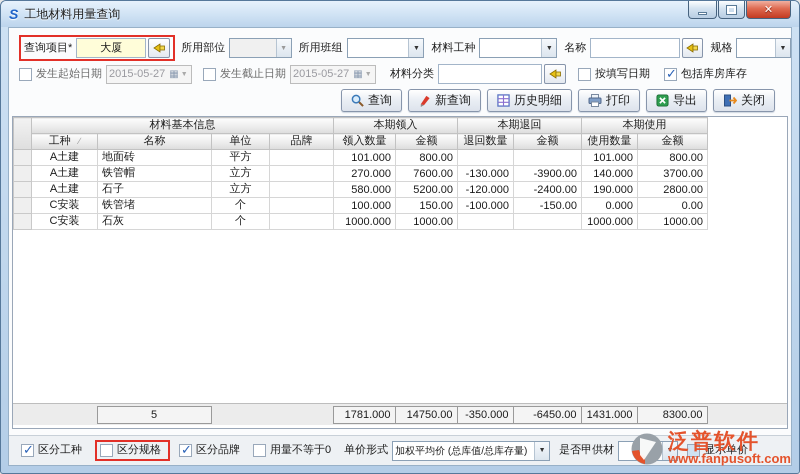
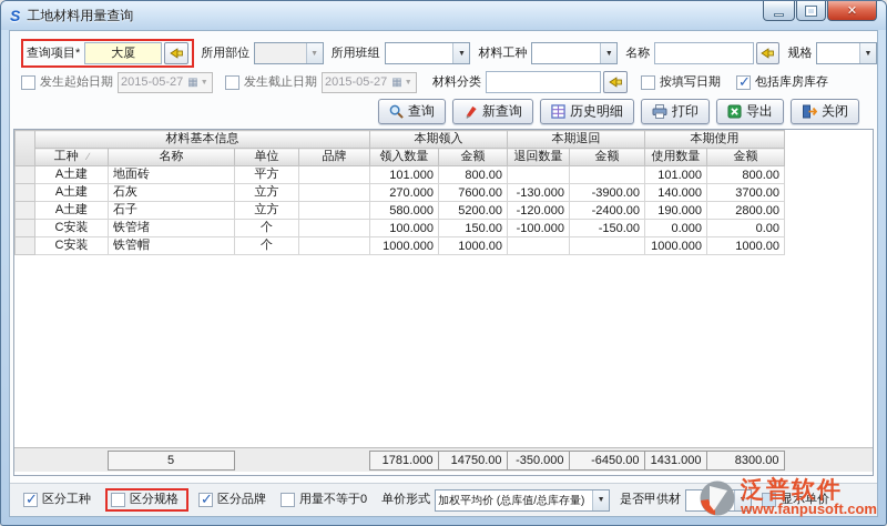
  S
  工地材料用量查询
  ✕
  查询项目*
  大厦
  所用部位
  所用班组
  材料工种
  名称
  规格
  发生起始日期
  2015-05-27
  ▦
  发生截止日期
  2015-05-27
  ▦
  材料分类
  按填写日期
  包括库房库存
  查询
  新查询
  历史明细
  打印
  导出
  关闭
  	材料基本信息	本期领入	本期退回	本期使用
  工种 ∕	名称	单位	品牌	领入数量	金额	退回数量	金额	使用数量	金额
  	A土建	地面砖	平方		101.000	800.00			101.000	800.00
- 	A土建	铁管帽	立方		270.000	7600.00	-130.000	-3900.00	140.000	3700.00
+ 	A土建	石灰	立方		270.000	7600.00	-130.000	-3900.00	140.000	3700.00
  	A土建	石子	立方		580.000	5200.00	-120.000	-2400.00	190.000	2800.00
  	C安装	铁管堵	个		100.000	150.00	-100.000	-150.00	0.000	0.00
- 	C安装	石灰	个		1000.000	1000.00			1000.000	1000.00
+ 	C安装	铁管帽	个		1000.000	1000.00			1000.000	1000.00
  		5			1781.000	14750.00	-350.000	-6450.00	1431.000	8300.00
  区分工种
  区分规格
  区分品牌
  用量不等于0
  单价形式
  加权平均价 (总库值/总库存量)
  是否甲供材
  显示单价
  泛普软件
  www.fanpusoft.com
